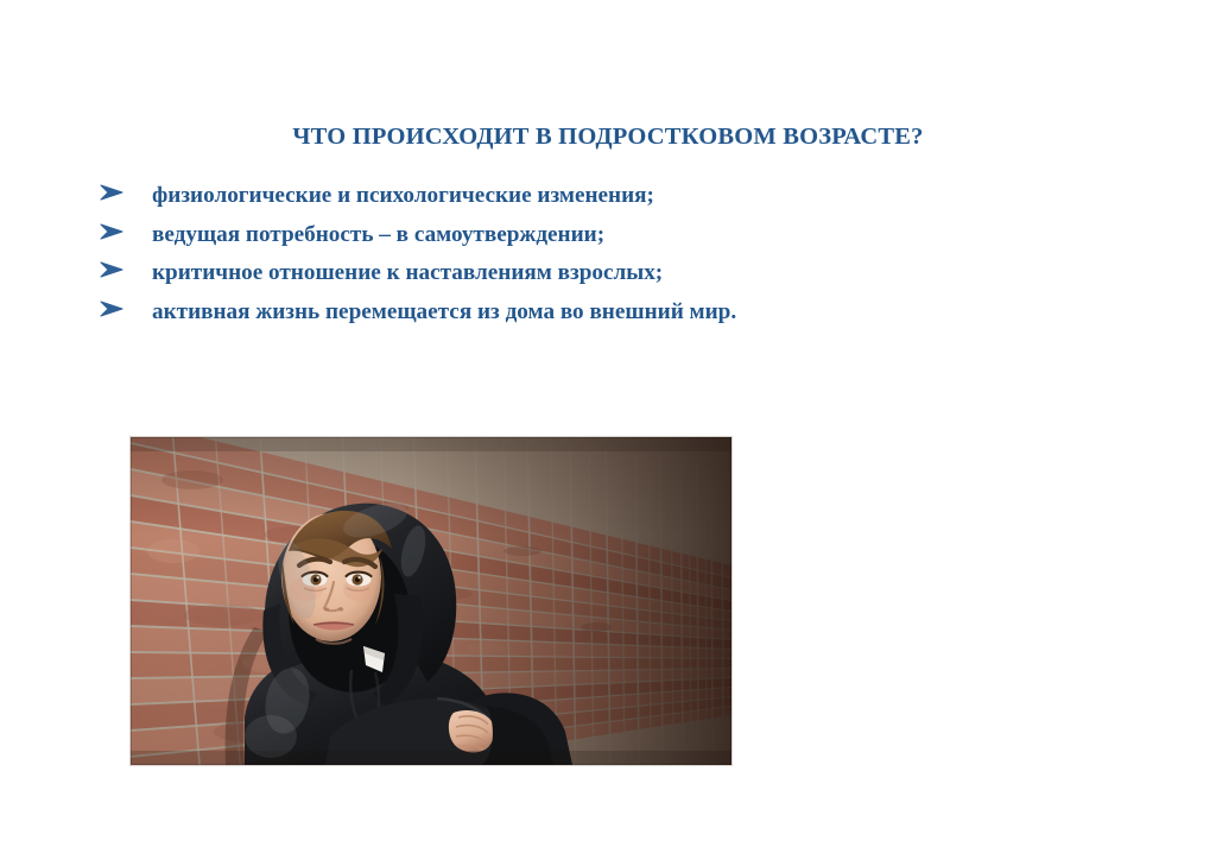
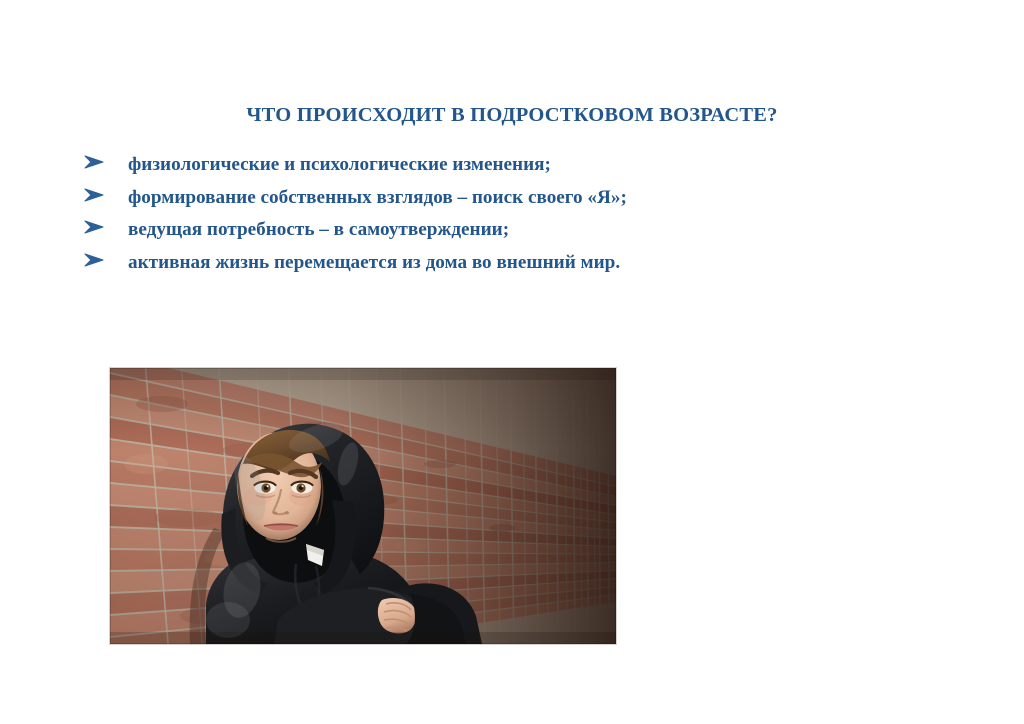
  ЧТО ПРОИСХОДИТ В ПОДРОСТКОВОМ ВОЗРАСТЕ?
  физиологические и психологические изменения;
+ формирование собственных взглядов – поиск своего «Я»;
  ведущая потребность – в самоутверждении;
- критичное отношение к наставлениям взрослых;
  активная жизнь перемещается из дома во внешний мир.
